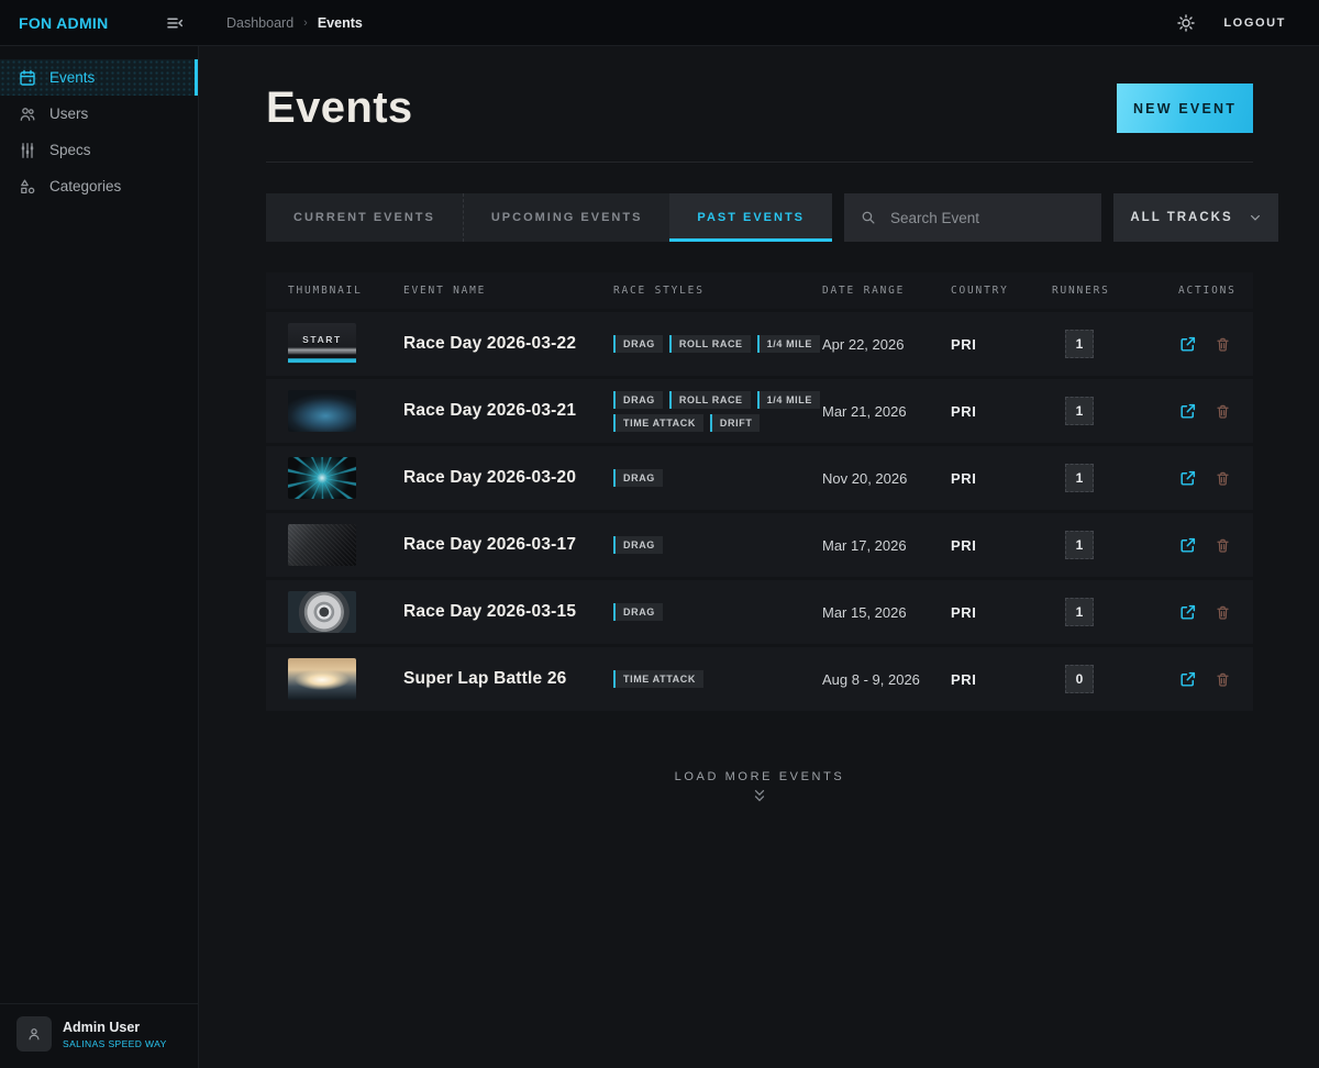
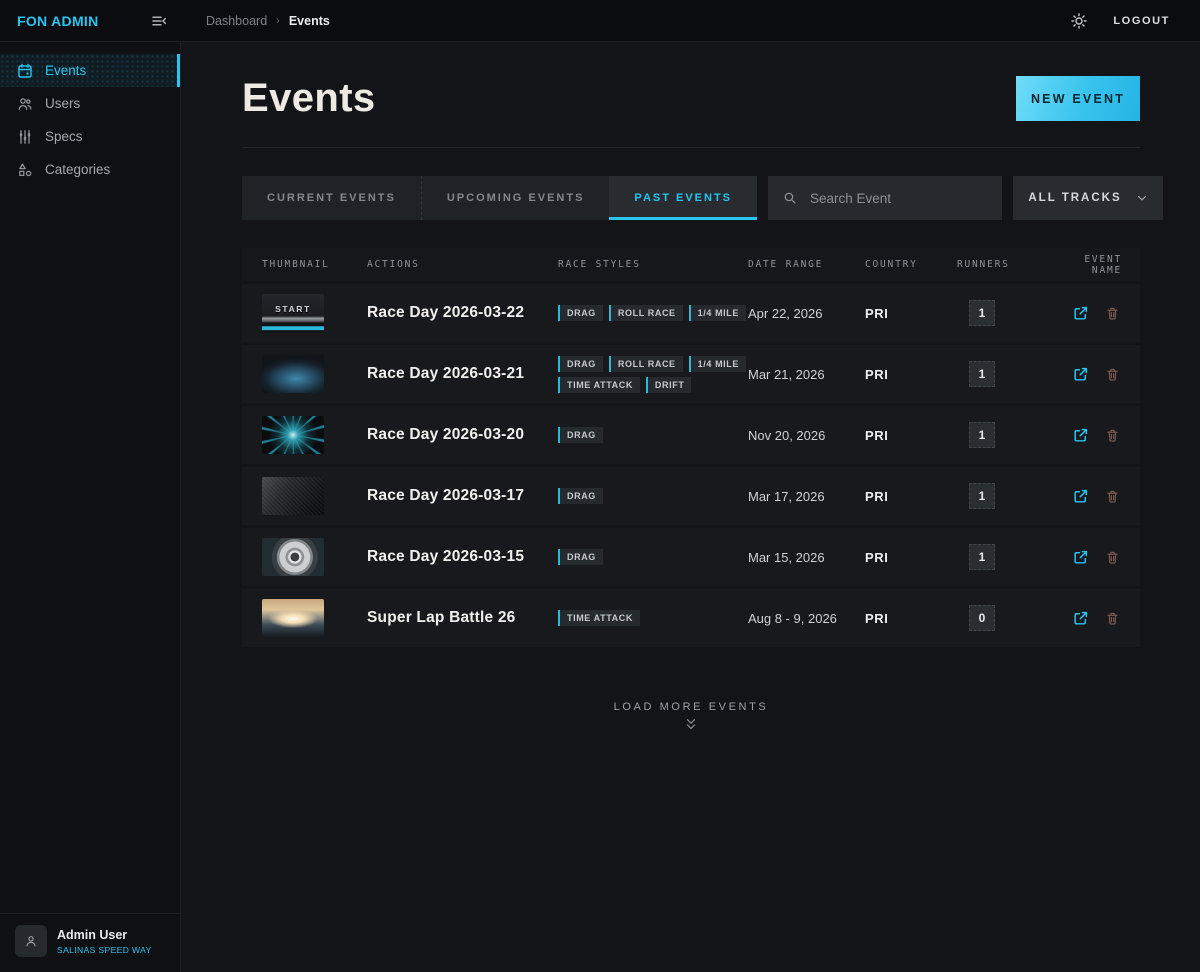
  FON ADMIN
  Dashboard
  ›
  Events
  LOGOUT
  Events
  Users
  Specs
  Categories
  Admin User
  SALINAS SPEED WAY
  Events
  NEW EVENT
  CURRENT EVENTS
  UPCOMING EVENTS
  PAST EVENTS
  Search Event
  ALL TRACKS
  THUMBNAIL
- EVENT NAME
+ ACTIONS
  RACE STYLES
  DATE RANGE
  COUNTRY
  RUNNERS
- ACTIONS
+ EVENT NAME
  START
  Race Day 2026-03-22
  DRAG
  ROLL RACE
  1/4 MILE
  Apr 22, 2026
  PRI
  1
  Race Day 2026-03-21
  DRAG
  ROLL RACE
  1/4 MILE
  TIME ATTACK
  DRIFT
  Mar 21, 2026
  PRI
  1
  Race Day 2026-03-20
  DRAG
  Nov 20, 2026
  PRI
  1
  Race Day 2026-03-17
  DRAG
  Mar 17, 2026
  PRI
  1
  Race Day 2026-03-15
  DRAG
  Mar 15, 2026
  PRI
  1
  Super Lap Battle 26
  TIME ATTACK
  Aug 8 - 9, 2026
  PRI
  0
  LOAD MORE EVENTS
